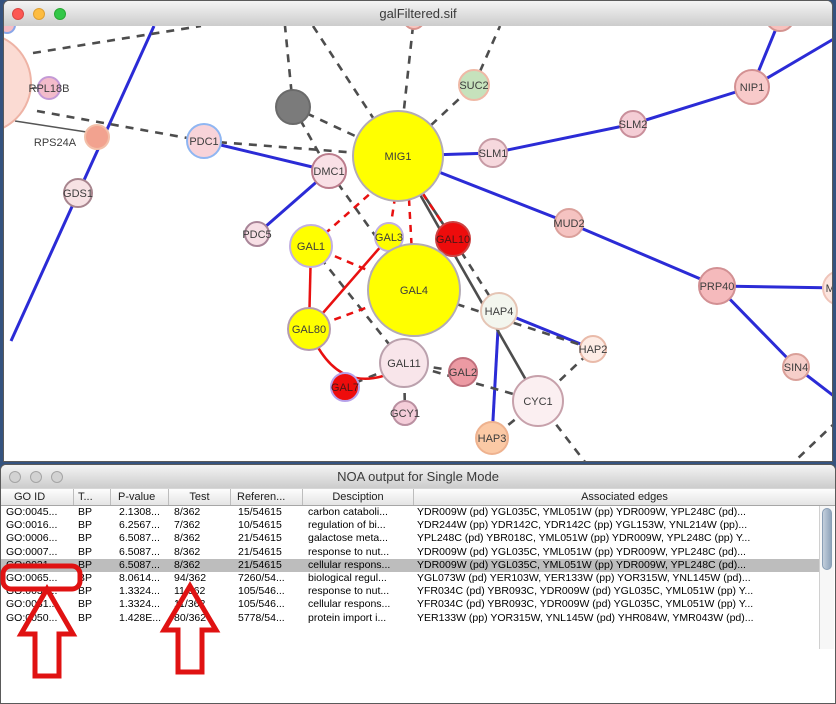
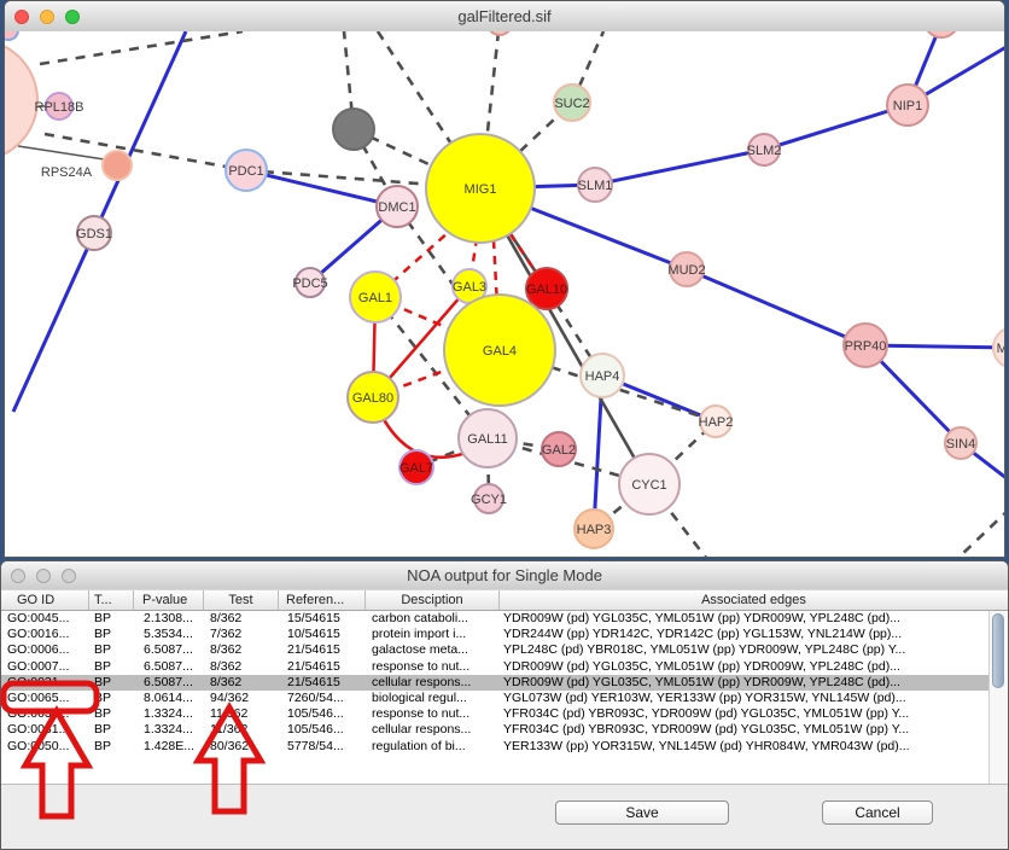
  galFiltered.sif
  RPL18B
  RPS24A
  GDS1
  PDC1
  MIG1
  SUC2
  SLM1
  DMC1
  SLM2
  NIP1
  MUD2
  PRP40
  SIN4
  HAP2
  CYC1
  HAP3
  HAP4
  GCY1
  GAL11
  GAL2
  GAL7
  GAL80
  GAL1
  GAL3
  GAL10
  GAL4
  PDC5
  NOA output for Single Mode
  GO ID
  T...
  P-value
  Test
  Referen...
  Desciption
  Associated edges
  GO:0045...
  BP
  2.1308...
  8/362
  15/54615
  carbon cataboli...
  YDR009W (pd) YGL035C, YML051W (pp) YDR009W, YPL248C (pd)...
  GO:0016...
  BP
- 6.2567...
+ 5.3534...
  7/362
  10/54615
- regulation of bi...
+ protein import i...
  YDR244W (pp) YDR142C, YDR142C (pp) YGL153W, YNL214W (pp)...
  GO:0006...
  BP
  6.5087...
  8/362
  21/54615
  galactose meta...
  YPL248C (pd) YBR018C, YML051W (pp) YDR009W, YPL248C (pp) Y...
  GO:0007...
  BP
  6.5087...
  8/362
  21/54615
  response to nut...
  YDR009W (pd) YGL035C, YML051W (pp) YDR009W, YPL248C (pd)...
  BP
  6.5087...
  8/362
  21/54615
  cellular respons...
  YDR009W (pd) YGL035C, YML051W (pp) YDR009W, YPL248C (pd)...
  GO:0065...
  8.0614...
  94/362
  7260/54...
  biological regul...
  YGL073W (pd) YER103W, YER133W (pp) YOR315W, YNL145W (pd)...
  BP
  1.3324...
  105/546...
  response to nut...
  YFR034C (pd) YBR093C, YDR009W (pd) YGL035C, YML051W (pp) Y...
  GO:001.
  BP
  1.3324...
  105/546...
  cellular respons...
  YFR034C (pd) YBR093C, YDR009W (pd) YGL035C, YML051W (pp) Y...
  GO:050...
  BP
  1.428E...
  80/362
  5778/54...
- protein import i...
+ regulation of bi...
  YER133W (pp) YOR315W, YNL145W (pd) YHR084W, YMR043W (pd)...
+ Save
+ Cancel
